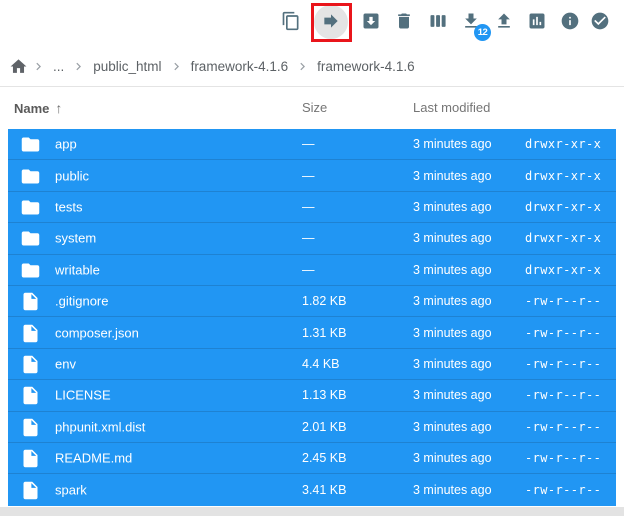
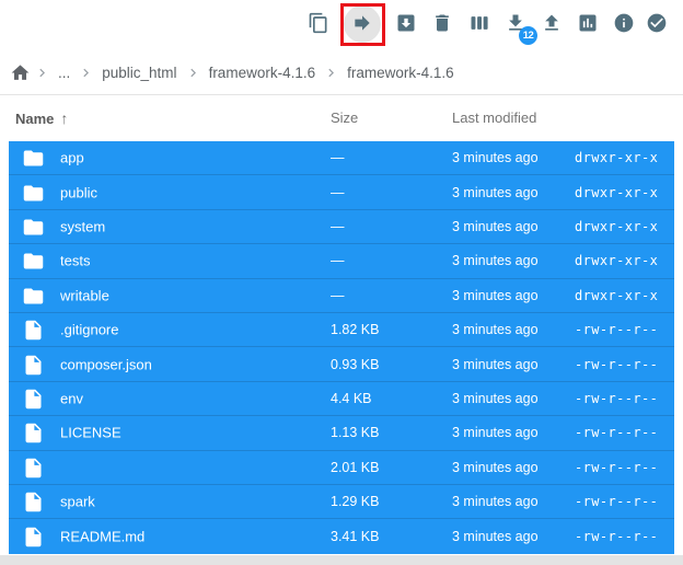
  12
  ...
  public_html
  framework-4.1.6
  framework-4.1.6
  Name ↑
  Size
  Last modified
  app
  —
  3 minutes ago
  drwxr-xr-x
  public
  —
  3 minutes ago
  drwxr-xr-x
- tests
+ system
  —
  3 minutes ago
  drwxr-xr-x
- system
+ tests
  —
  3 minutes ago
  drwxr-xr-x
  writable
  —
  3 minutes ago
  drwxr-xr-x
  .gitignore
  1.82 KB
  3 minutes ago
  -rw-r--r--
  composer.json
- 1.31 KB
+ 0.93 KB
  3 minutes ago
  -rw-r--r--
  env
  4.4 KB
  3 minutes ago
  -rw-r--r--
  LICENSE
  1.13 KB
  3 minutes ago
  -rw-r--r--
- phpunit.xml.dist
  2.01 KB
  3 minutes ago
  -rw-r--r--
- README.md
+ spark
- 2.45 KB
+ 1.29 KB
  3 minutes ago
  -rw-r--r--
- spark
+ README.md
  3.41 KB
  3 minutes ago
  -rw-r--r--
